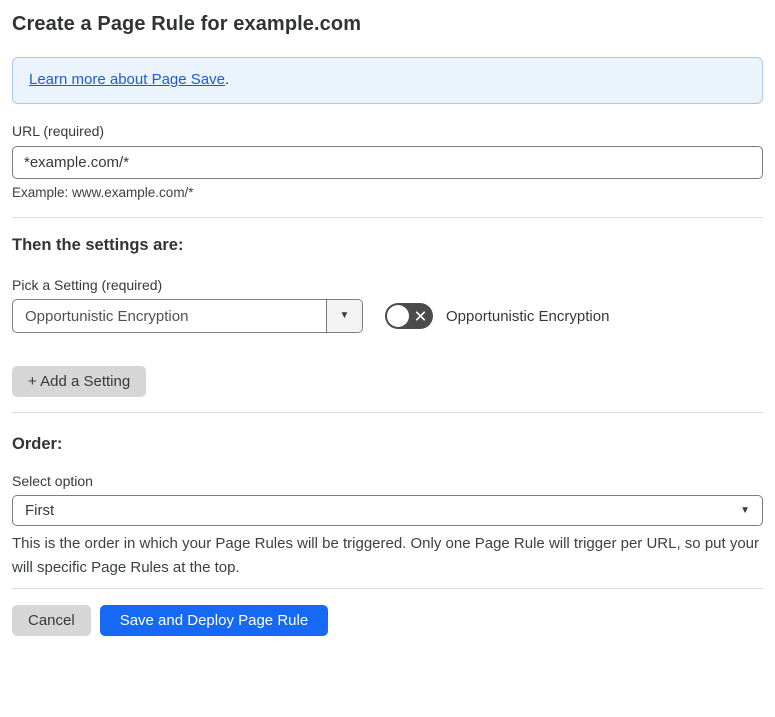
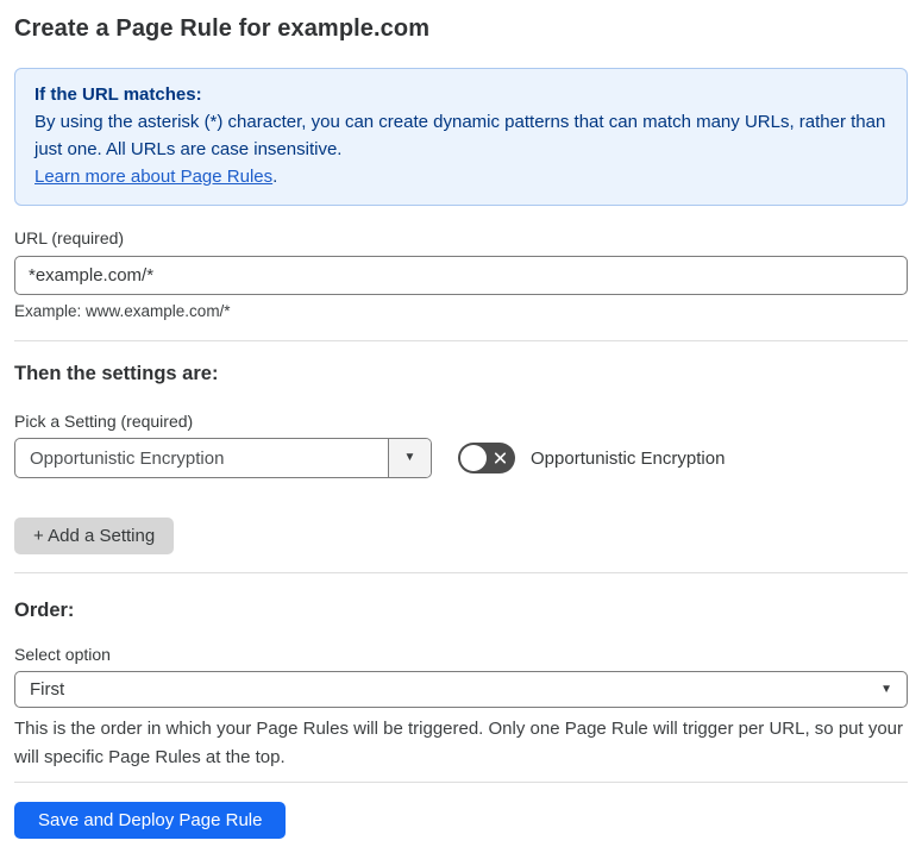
  Create a Page Rule for example.com
+ If the URL matches:
+ By using the asterisk (*) character, you can create dynamic patterns that can match many URLs, rather than just one. All URLs are case insensitive.
- Learn more about Page Save.
+ Learn more about Page Rules.
  URL (required)
  *example.com/*
  Example: www.example.com/*
  Then the settings are:
  Pick a Setting (required)
  Opportunistic Encryption
  ▼
  Opportunistic Encryption
  + Add a Setting
  Order:
  Select option
  First
  ▼
  This is the order in which your Page Rules will be triggered. Only one Page Rule will trigger per URL, so put your will specific Page Rules at the top.
- Cancel
  Save and Deploy Page Rule
